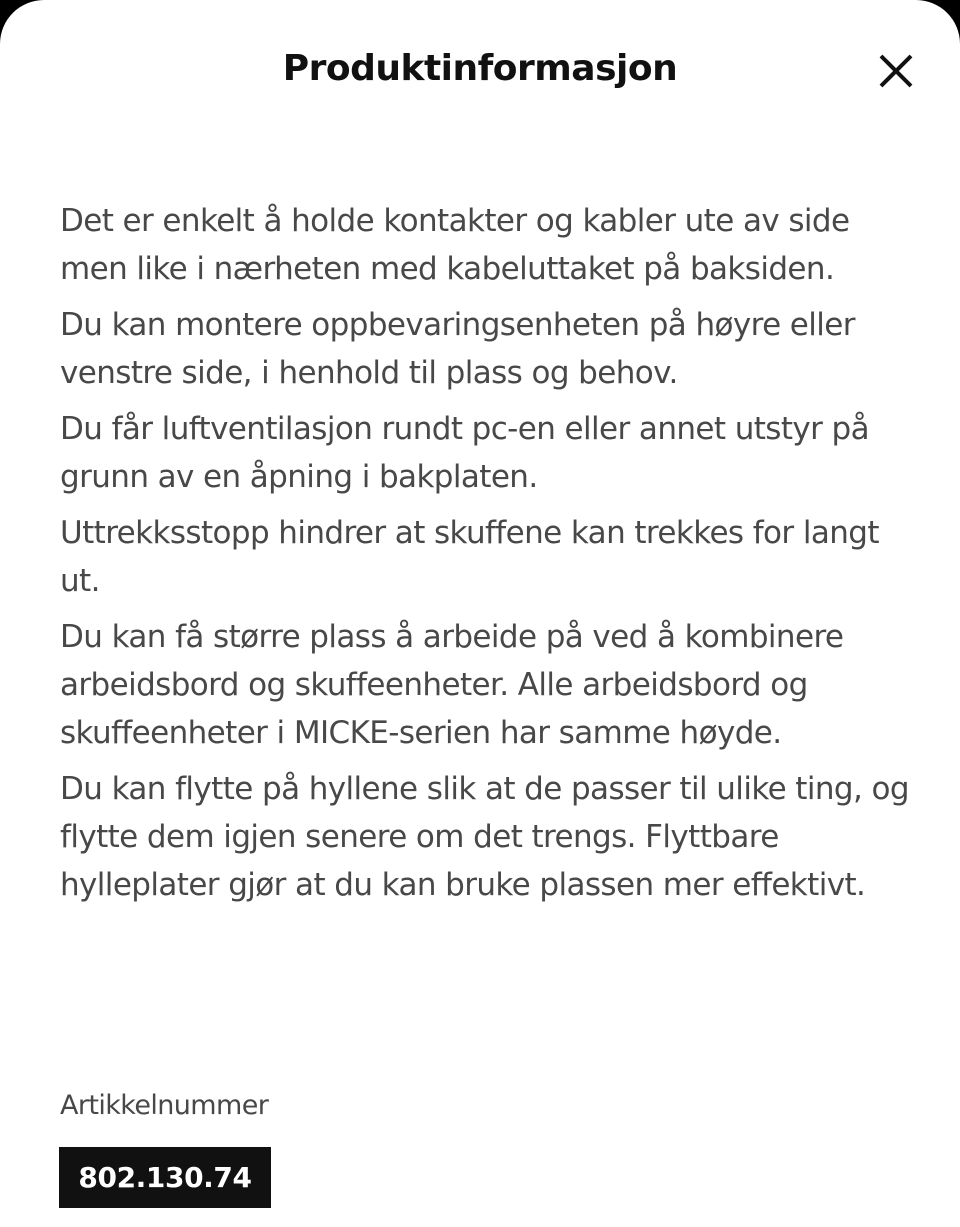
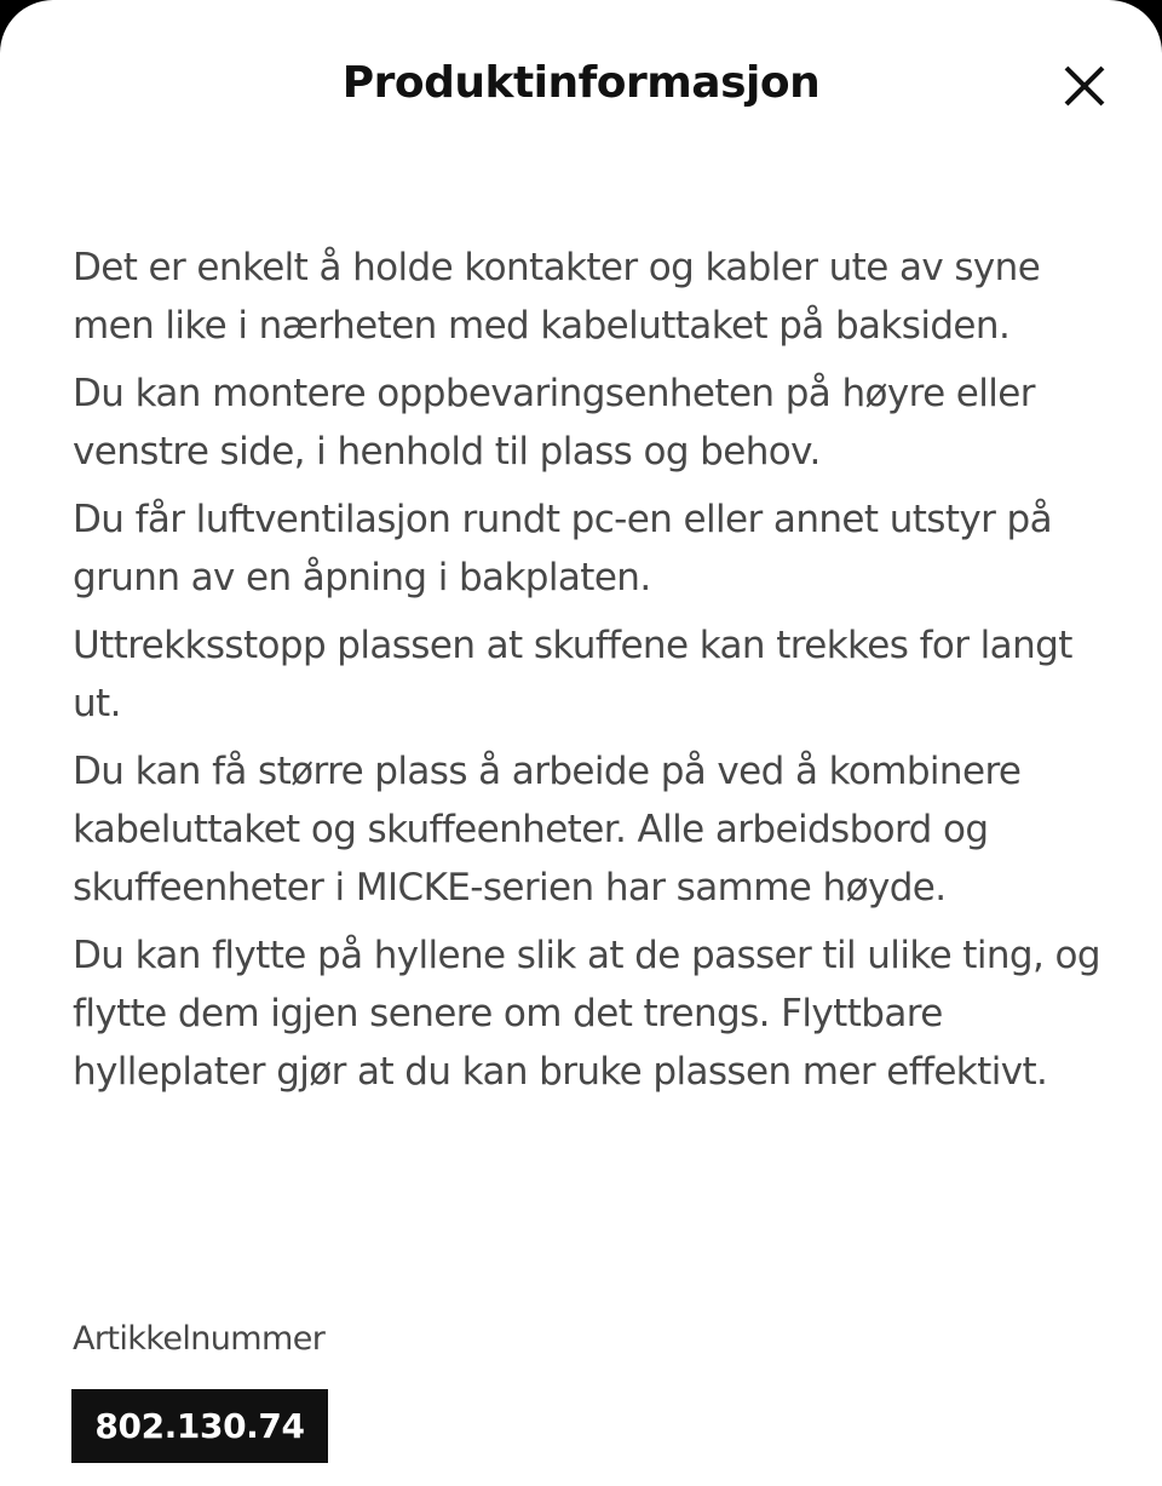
  Produktinformasjon
- Det er enkelt å holde kontakter og kabler ute av side men like i nærheten med kabeluttaket på baksiden.
+ Det er enkelt å holde kontakter og kabler ute av syne men like i nærheten med kabeluttaket på baksiden.
  Du kan montere oppbevaringsenheten på høyre eller venstre side, i henhold til plass og behov.
  Du får luftventilasjon rundt pc-en eller annet utstyr på grunn av en åpning i bakplaten.
- Uttrekksstopp hindrer at skuffene kan trekkes for langt ut.
+ Uttrekksstopp plassen at skuffene kan trekkes for langt ut.
- Du kan få større plass å arbeide på ved å kombinere arbeidsbord og skuffeenheter. Alle arbeidsbord og skuffeenheter i MICKE-serien har samme høyde.
+ Du kan få større plass å arbeide på ved å kombinere kabeluttaket og skuffeenheter. Alle arbeidsbord og skuffeenheter i MICKE-serien har samme høyde.
  Du kan flytte på hyllene slik at de passer til ulike ting, og flytte dem igjen senere om det trengs. Flyttbare hylleplater gjør at du kan bruke plassen mer effektivt.
  Artikkelnummer
  802.130.74
